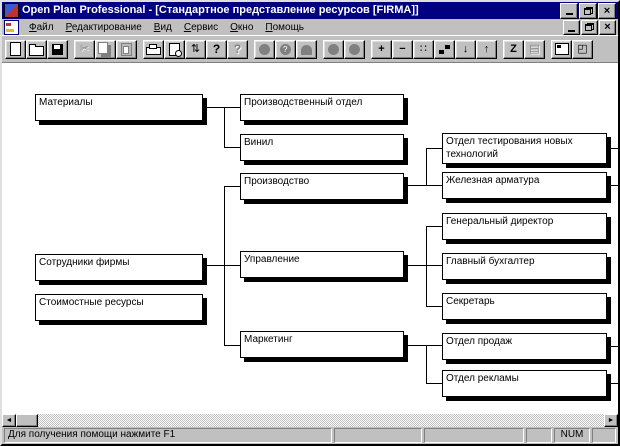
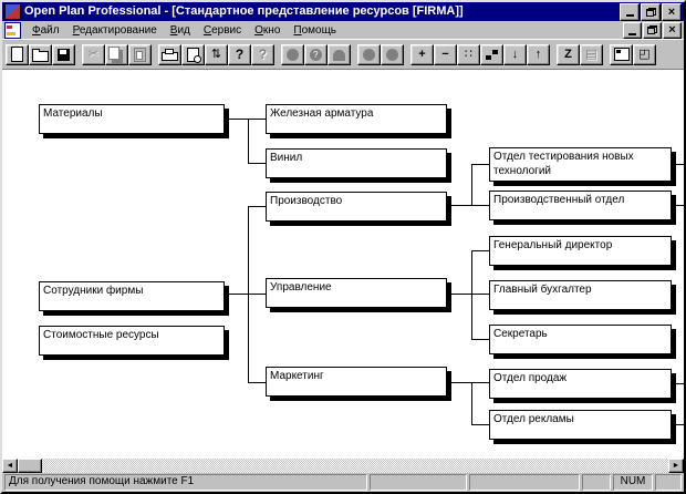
  Open Plan Professional - [Стандартное представление ресурсов [FIRMA]]
  ×
  Файл
  Редактирование
  Вид
  Сервис
  Окно
  Помощь
  ×
  ✂
  ⇅
  ?
  ?
  +
  −
  ∷
  ↓
  ↑
  Z
  ▤
  ◰
  Материалы
  Сотрудники фирмы
  Стоимостные ресурсы
- Производственный отдел
+ Железная арматура
  Винил
  Производство
  Управление
  Маркетинг
  Отдел тестирования новых технологий
- Железная арматура
+ Производственный отдел
  Генеральный директор
  Главный бухгалтер
  Секретарь
  Отдел продаж
  Отдел рекламы
  Для получения помощи нажмите F1
  NUM
